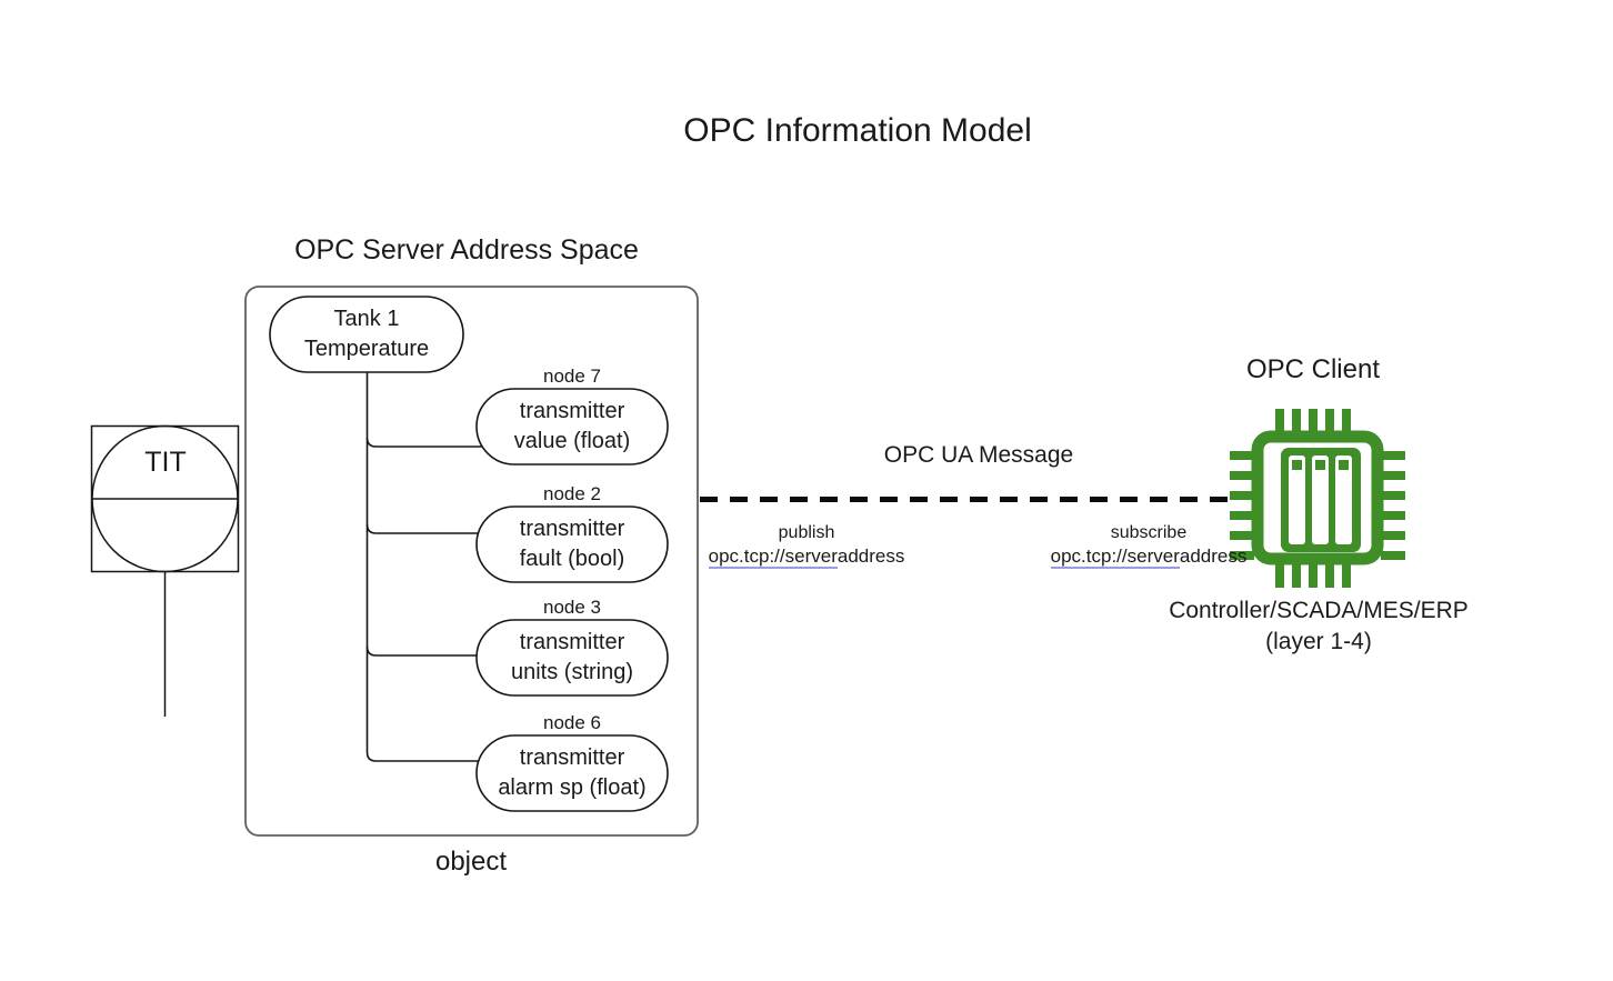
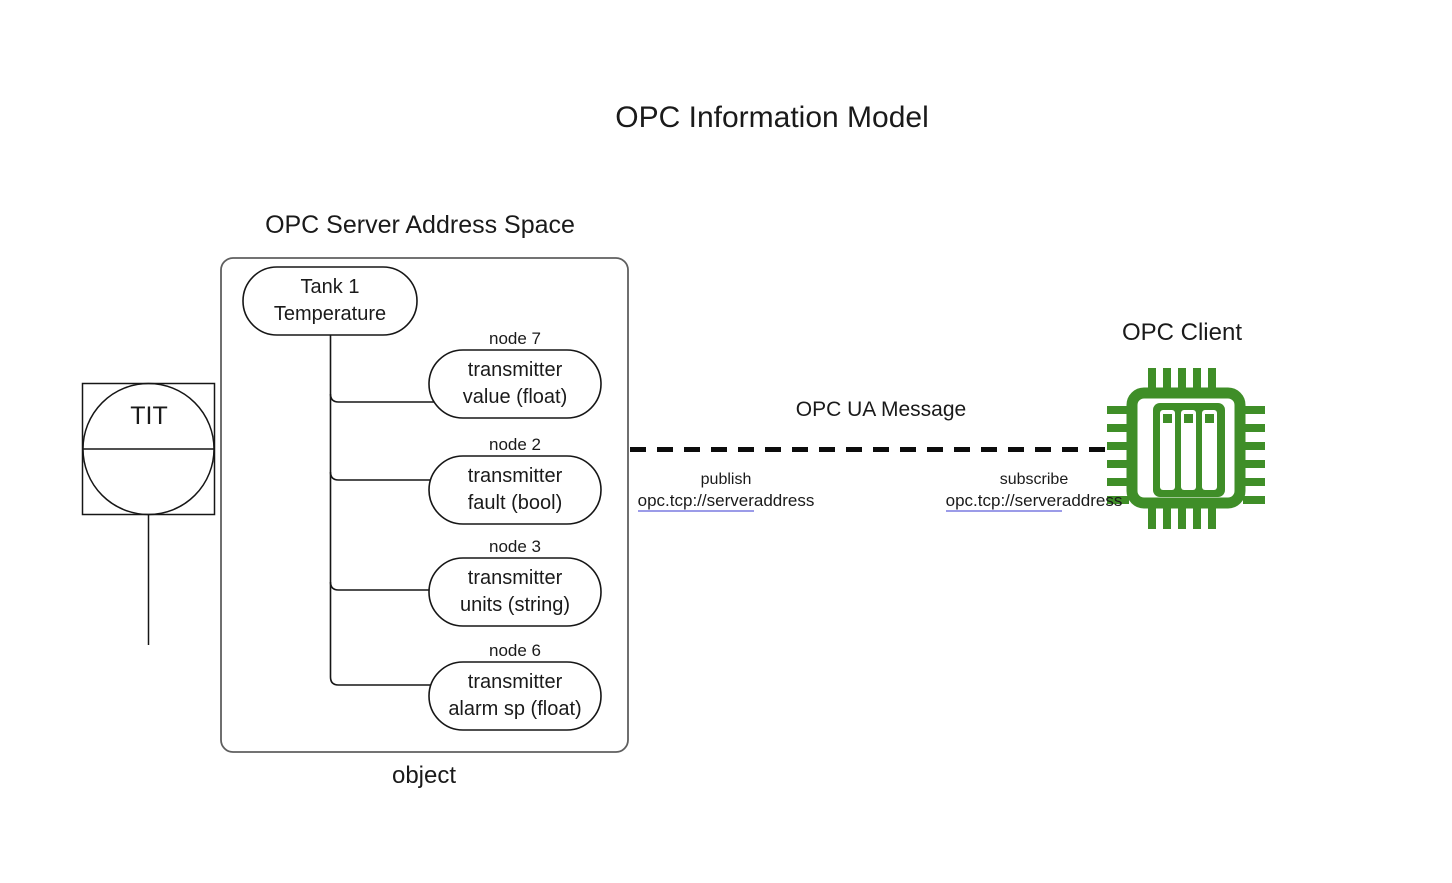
  OPC Information Model
  OPC Server Address Space
  Tank 1
  Temperature
  node 7
  transmitter
  value (float)
  node 2
  transmitter
  fault (bool)
  node 3
  transmitter
  units (string)
  node 6
  transmitter
  alarm sp (float)
  object
  OPC UA Message
  publish
  opc.tcp://serveraddress
  subscribe
  opc.tcp://serveraddress
  OPC Client
- Controller/SCADA/MES/ERP
- (layer 1-4)
  TIT
